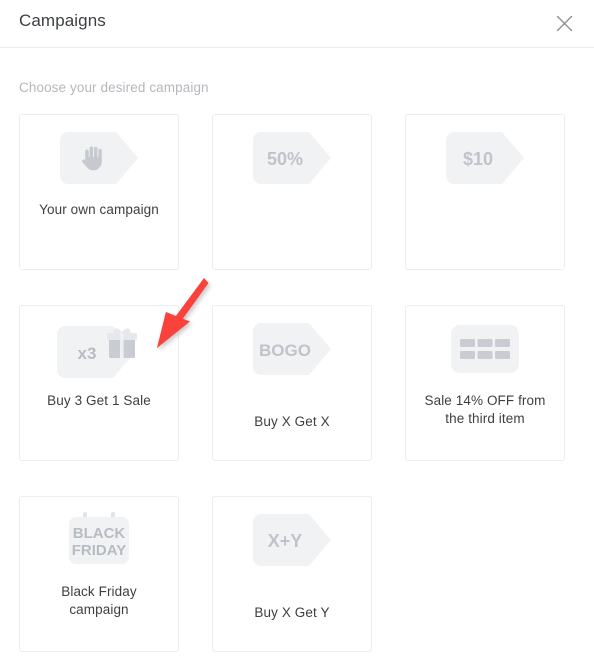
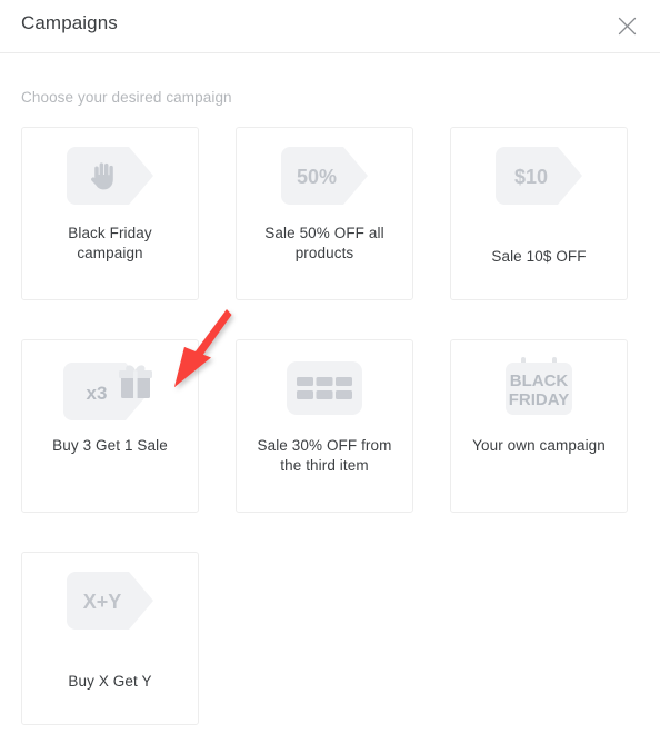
  Campaigns
  Choose your desired campaign
- Your own campaign
+ Black Friday campaign
  50%
+ Sale 50% OFF all products
  $10
+ Sale 10$ OFF
  x3
  Buy 3 Get 1 Sale
- BOGO
- Buy X Get X
- Sale 14% OFF from the third item
+ Sale 30% OFF from the third item
  BLACK
  FRIDAY
- Black Friday campaign
+ Your own campaign
  X+Y
  Buy X Get Y
